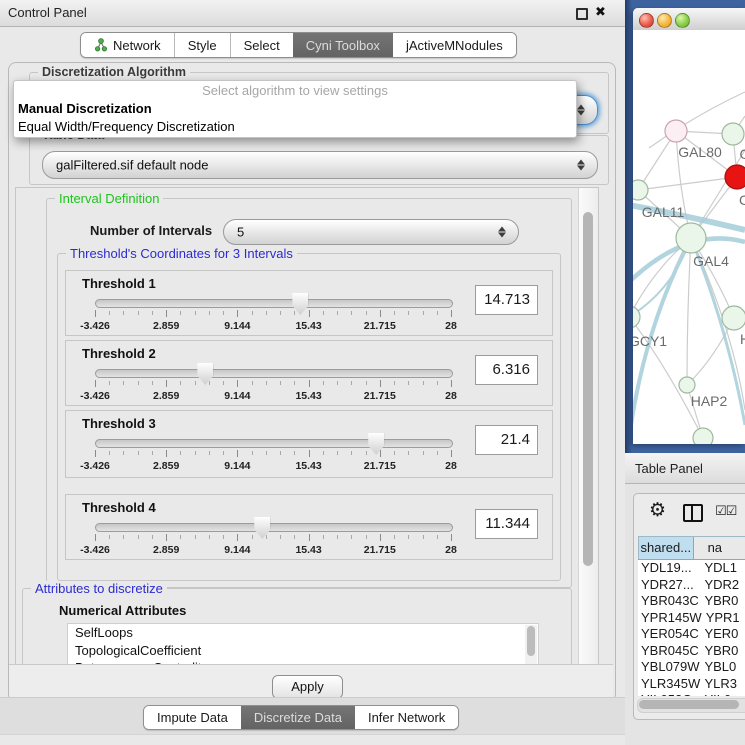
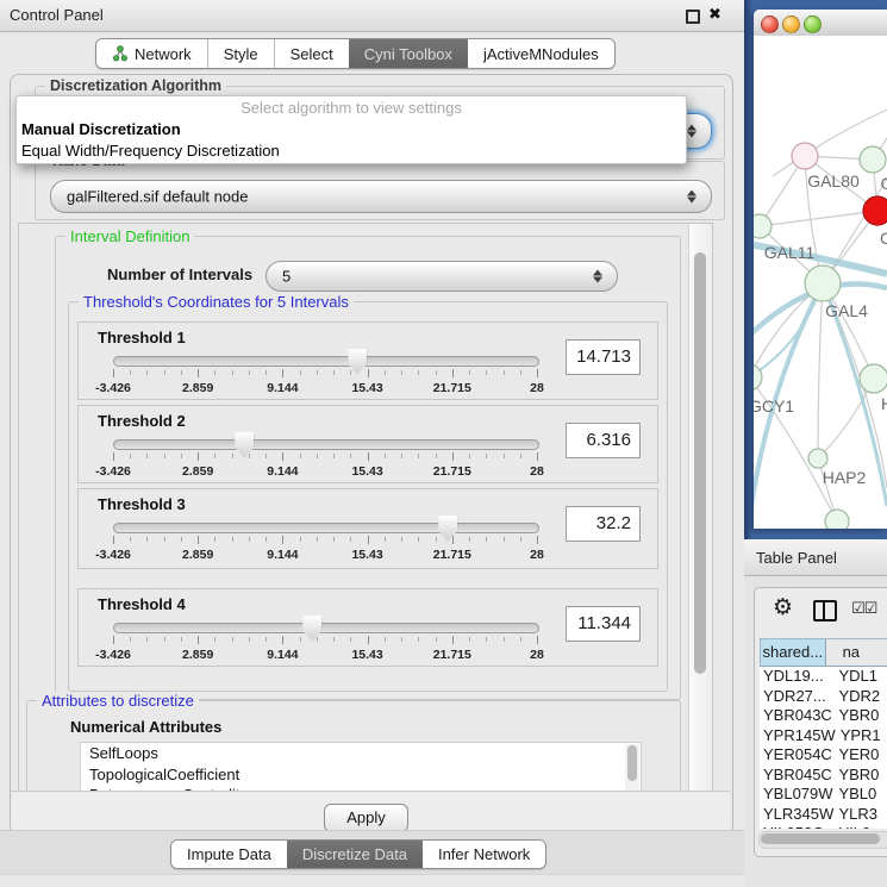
  Control Panel
  ✖
  Network
  Style
  Select
  Cyni Toolbox
  jActiveMNodules
  Discretization Algorithm
  galFiltered.sif default node
  Interval Definition
  Number of Intervals
  5
- Threshold's Coordinates for 3 Intervals
+ Threshold's Coordinates for 5 Intervals
  Threshold 1
  -3.426
  2.859
  9.144
  15.43
  21.715
  28
  14.713
  Threshold 2
  -3.426
  2.859
  9.144
  15.43
  21.715
  28
  6.316
  Threshold 3
  -3.426
  2.859
  9.144
  15.43
  21.715
  28
- 21.4
+ 32.2
  Threshold 4
  -3.426
  2.859
  9.144
  15.43
  21.715
  28
  11.344
  Attributes to discretize
  Numerical Attributes
  SelfLoops
  TopologicalCoefficient
  Apply
  Select algorithm to view settings
  Manual Discretization
  Equal Width/Frequency Discretization
  Impute Data
  Discretize Data
  Infer Network
  GAL80
  C
  GAL11
  GAL4
  GCY1
  HAP2
  Table Panel
  ⚙
  ☑☑
  shared...
  na
  YDL19...
  YDL1
  YDR27...
  YDR2
  YBR043C
  YBR0
  YPR145W
  YPR1
  YER054C
  YER0
  YBR045C
  YBR0
  YBL079W
  YBL0
  YLR345W
  YLR3
